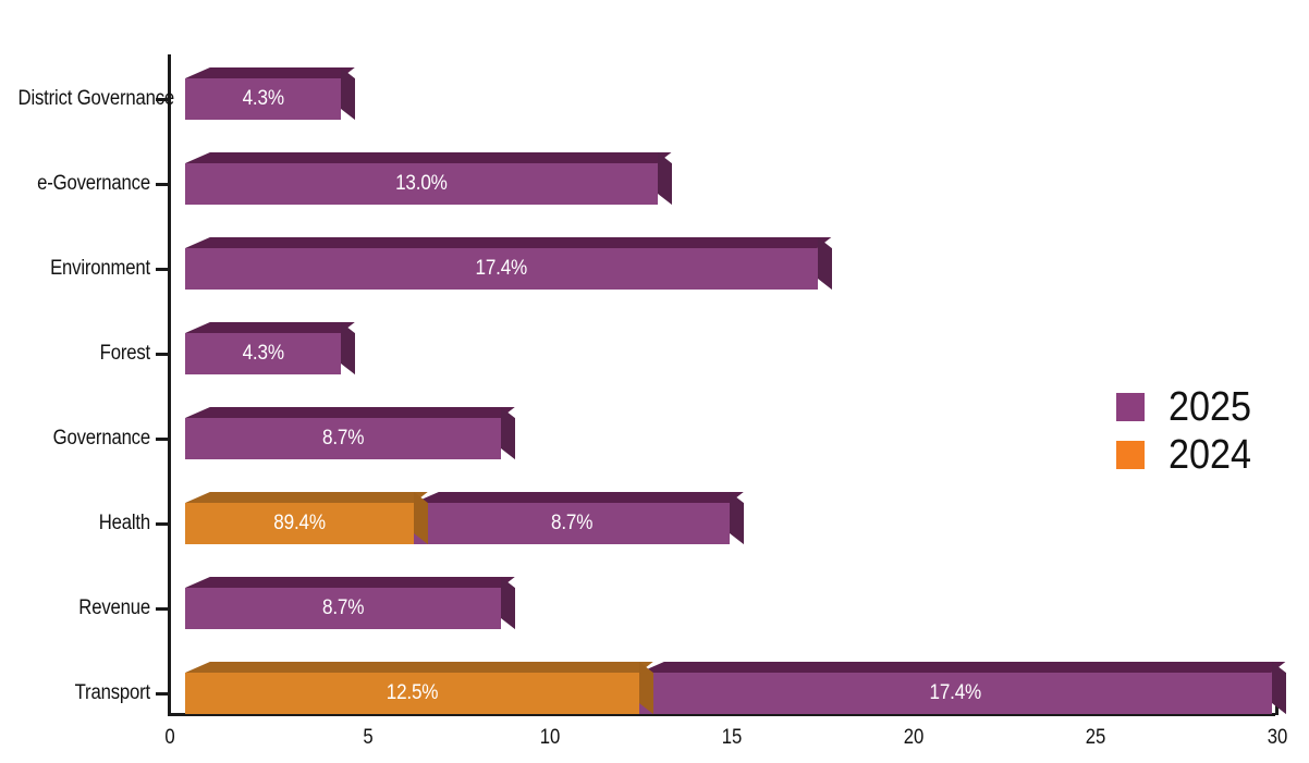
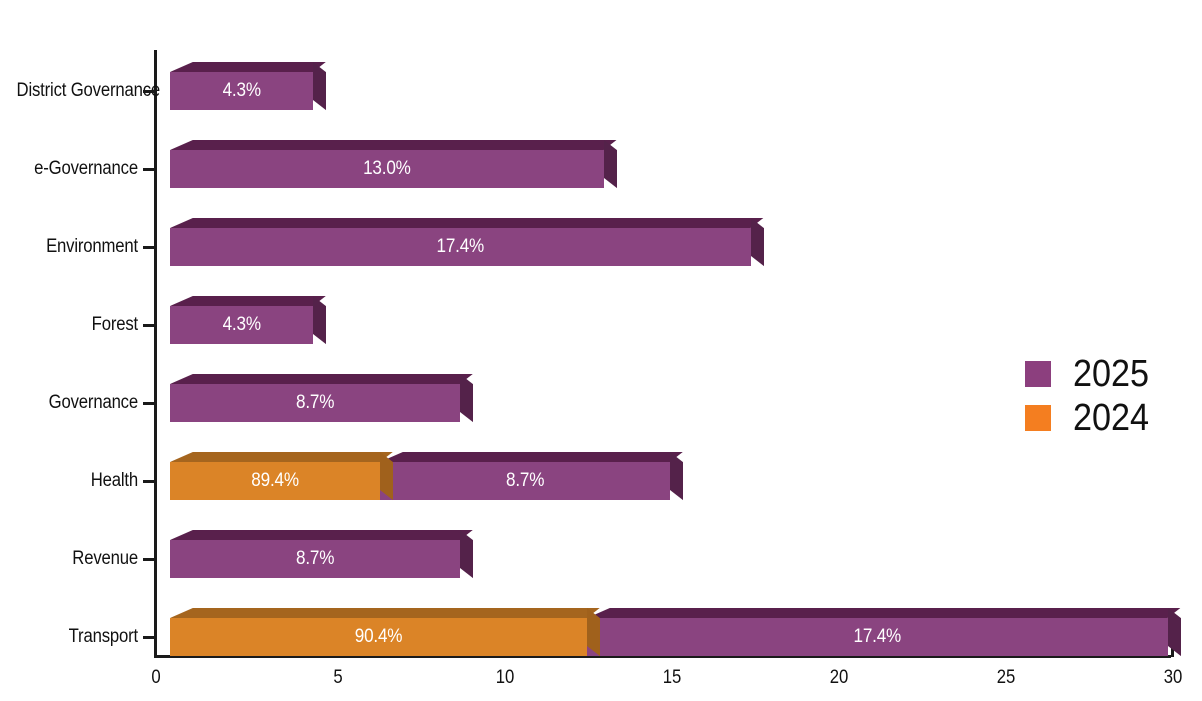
  District Governan
  4.3%
  e-Governance
  13.0%
  Environment
  17.4%
  Forest
  4.3%
  Governance
  8.7%
  Health
  89.4%
  8.7%
  Revenue
  8.7%
  Transport
- 12.5%
+ 90.4%
  17.4%
  0
  5
  10
  15
  20
  25
  30
  2025
  2024
